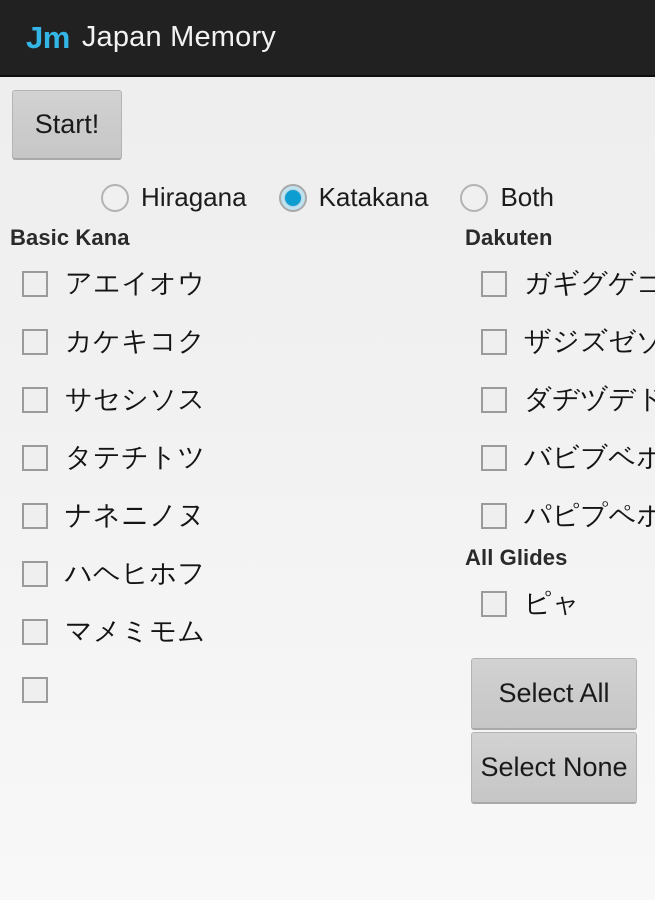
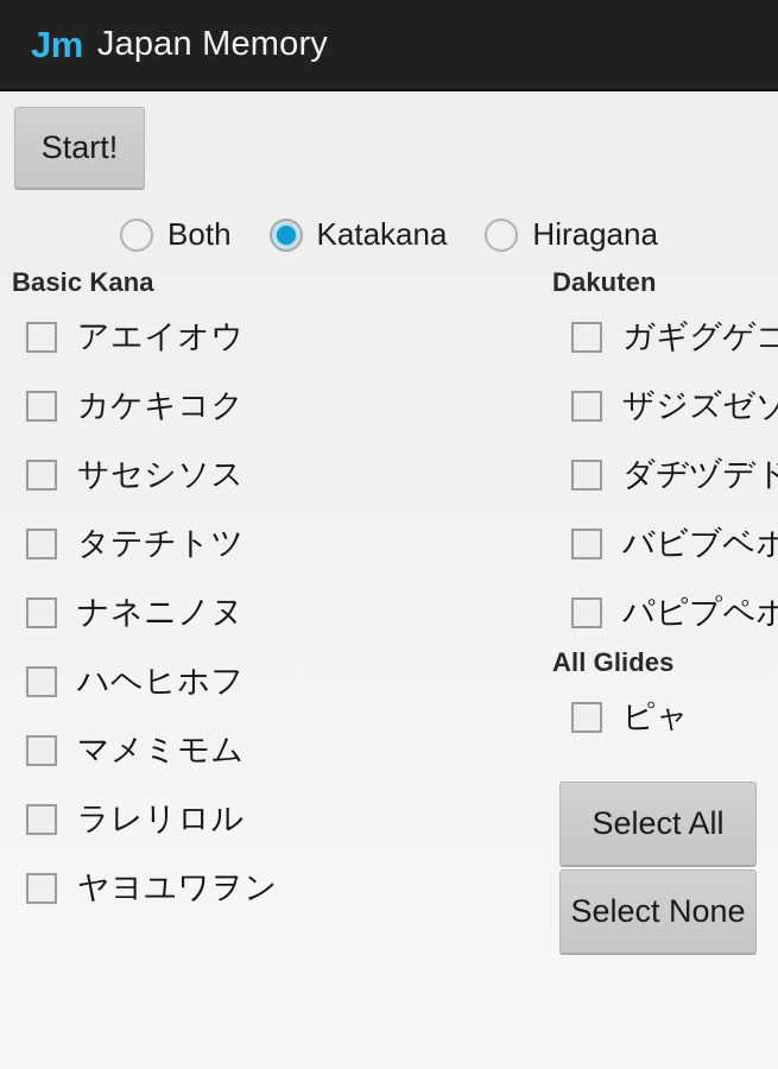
  Jm
  Japan Memory
  Start!
- Hiragana
+ Both
  Katakana
- Both
+ Hiragana
  Basic Kana
  アエイオウ
  カケキコク
  サセシソス
  タテチトツ
  ナネニノヌ
  ハヘヒホフ
  マメミモム
+ ラレリロル
+ ヤヨユワヲン
  Dakuten
  ガギグゲゴ
  ザジズゼゾ
  ダヂヅデド
  バビブベボ
  パピプペポ
  All Glides
  ピャ
  Select All
  Select None
